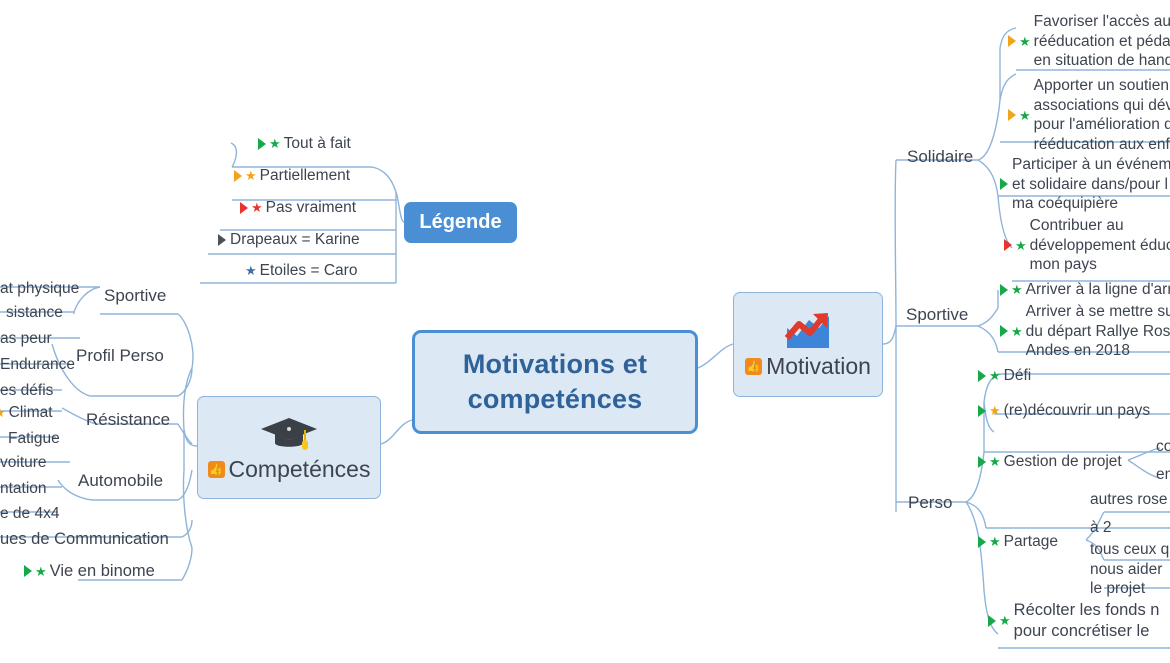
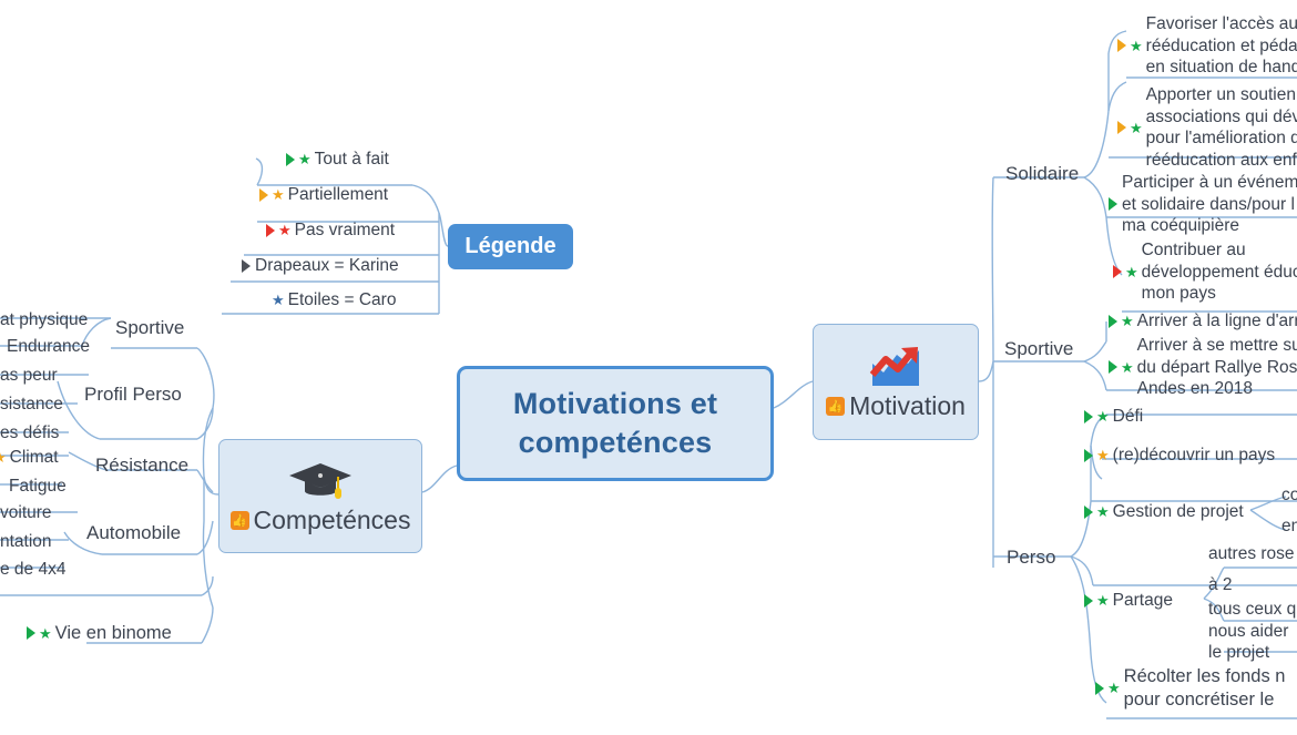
  Motivations et
  competénces
  Légende
  ★
  Tout à fait
  ★
  Partiellement
  ★
  Pas vraiment
  Drapeaux = Karine
  ★
  Etoiles = Caro
  👍
  Competénces
  Sportive
  Profil Perso
  Résistance
  Automobile
  at physique
- sistance
+ Endurance
  as peur
- Endurance
+ sistance
  es défis
  Climat
  Fatigue
  voiture
  ntation
  e de 4x4
- ues de Communication
  ★
  Vie en binome
  👍
  Motivation
  Solidaire
  Sportive
  Perso
  ★
  Favoriser l'accès au
  rééducation et péda
  en situation de hand
  ★
  Apporter un soutien
  associations qui dév
  pour l'amélioration d
  rééducation aux enf
  Participer à un événem
  et solidaire dans/pour l
  ma coéquipière
  ★
  Contribuer au
  développement édu
  mon pays
  ★
  Arriver à la ligne d'ar
  ★
  Arriver à se mettre su
  du départ Rallye Ros
  Andes en 2018
  ★
  Défi
  ★
  (re)découvrir un pays
  ★
  Gestion de projet
  ★
  Partage
  ★
  Récolter les fonds n
  pour concrétiser le
  co
  en
  autres rose
  à 2
  tous ceux q
  nous aider
  le projet
